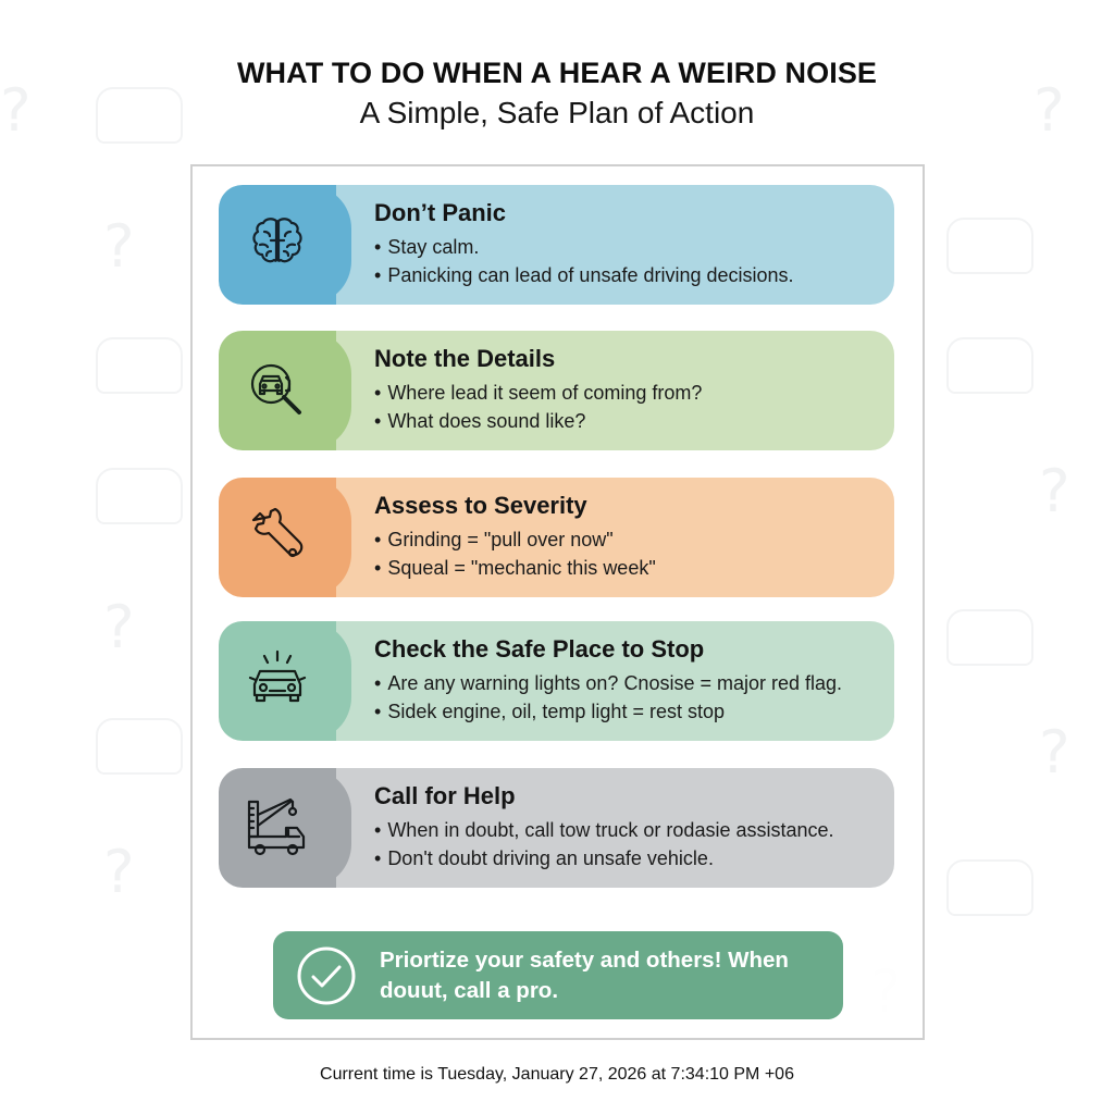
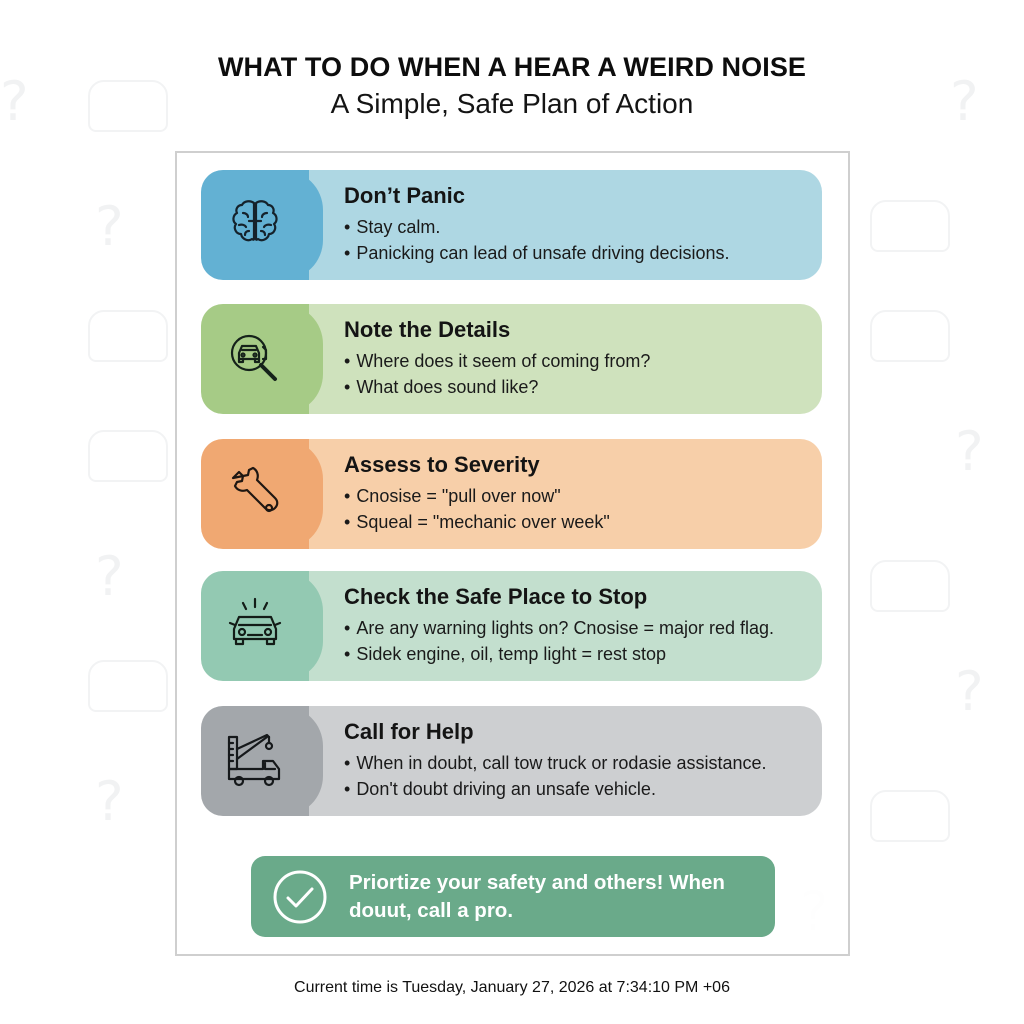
  WHAT TO DO WHEN A HEAR A WEIRD NOISE
  A Simple, Safe Plan of Action
  Don’t Panic
  Stay calm.
  Panicking can lead of unsafe driving decisions.
  Note the Details
- Where lead it seem of coming from?
+ Where does it seem of coming from?
  What does sound like?
  Assess to Severity
- Grinding = "pull over now"
+ Cnosise = "pull over now"
- Squeal = "mechanic this week"
+ Squeal = "mechanic over week"
  Check the Safe Place to Stop
  Are any warning lights on? Cnosise = major red flag.
  Sidek engine, oil, temp light = rest stop
  Call for Help
  When in doubt, call tow truck or rodasie assistance.
  Don't doubt driving an unsafe vehicle.
  Priortize your safety and others! When douut, call a pro.
  Current time is Tuesday, January 27, 2026 at 7:34:10 PM +06
